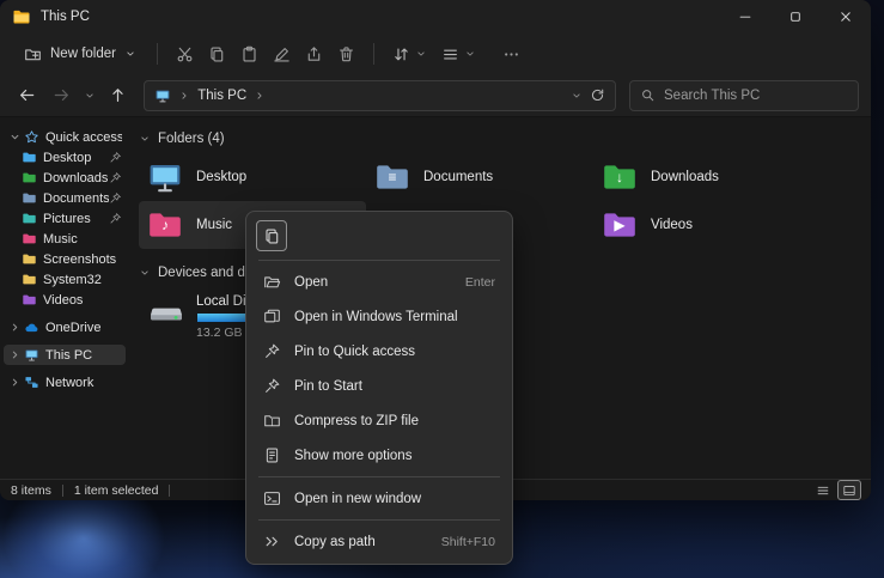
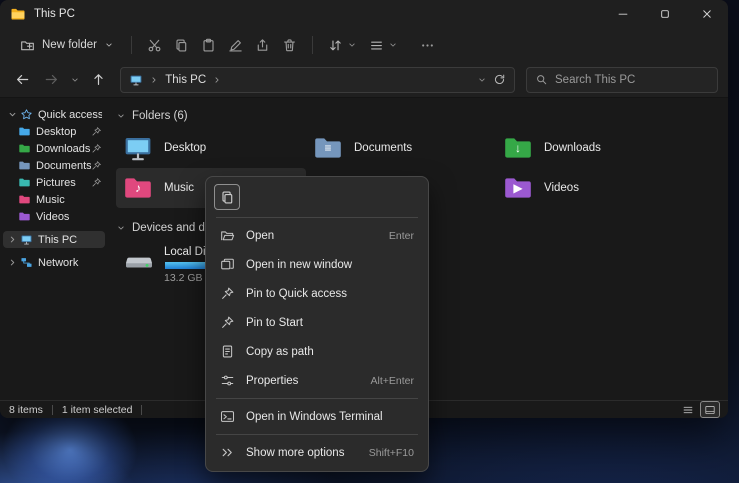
  This PC
  New folder
  This PC
  Search This PC
  Quick access
  Desktop
  Downloads
  Documents
  Pictures
  Music
- Screenshots
- System32
  Videos
- OneDrive
  This PC
  Network
- Folders (4)
+ Folders (6)
  Desktop
  ≡
  Documents
  ↓
  Downloads
  ♪
  Music
  ▶
  Videos
  13.2 GB
  8 items
  1 item selected
  Open
  Enter
- Open in Windows Terminal
+ Open in new window
  Pin to Quick access
  Pin to Start
- Compress to ZIP file
- Show more options
+ Copy as path
+ Properties
+ Alt+Enter
- Open in new window
+ Open in Windows Terminal
- Copy as path
+ Show more options
  Shift+F10
